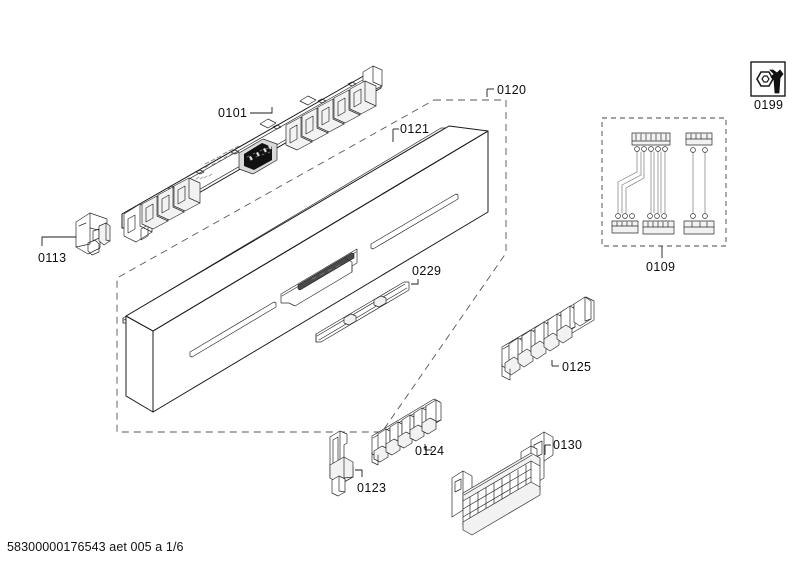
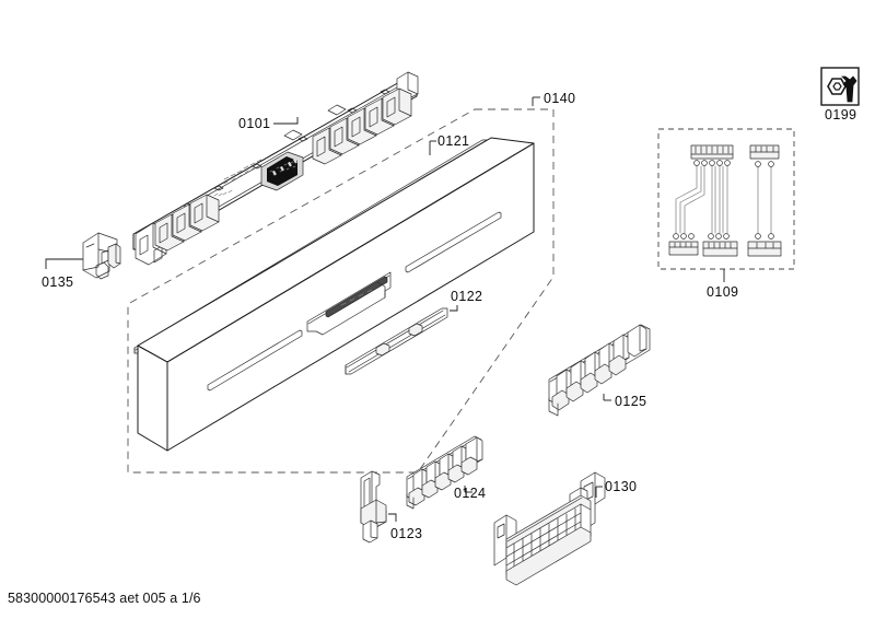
  0101
- 0113
+ 0135
  0121
- 0229
+ 0122
  0123
  0124
  0125
  0130
  0109
- 0120
+ 0140
  0199
  58300000176543 aet 005 a 1/6
